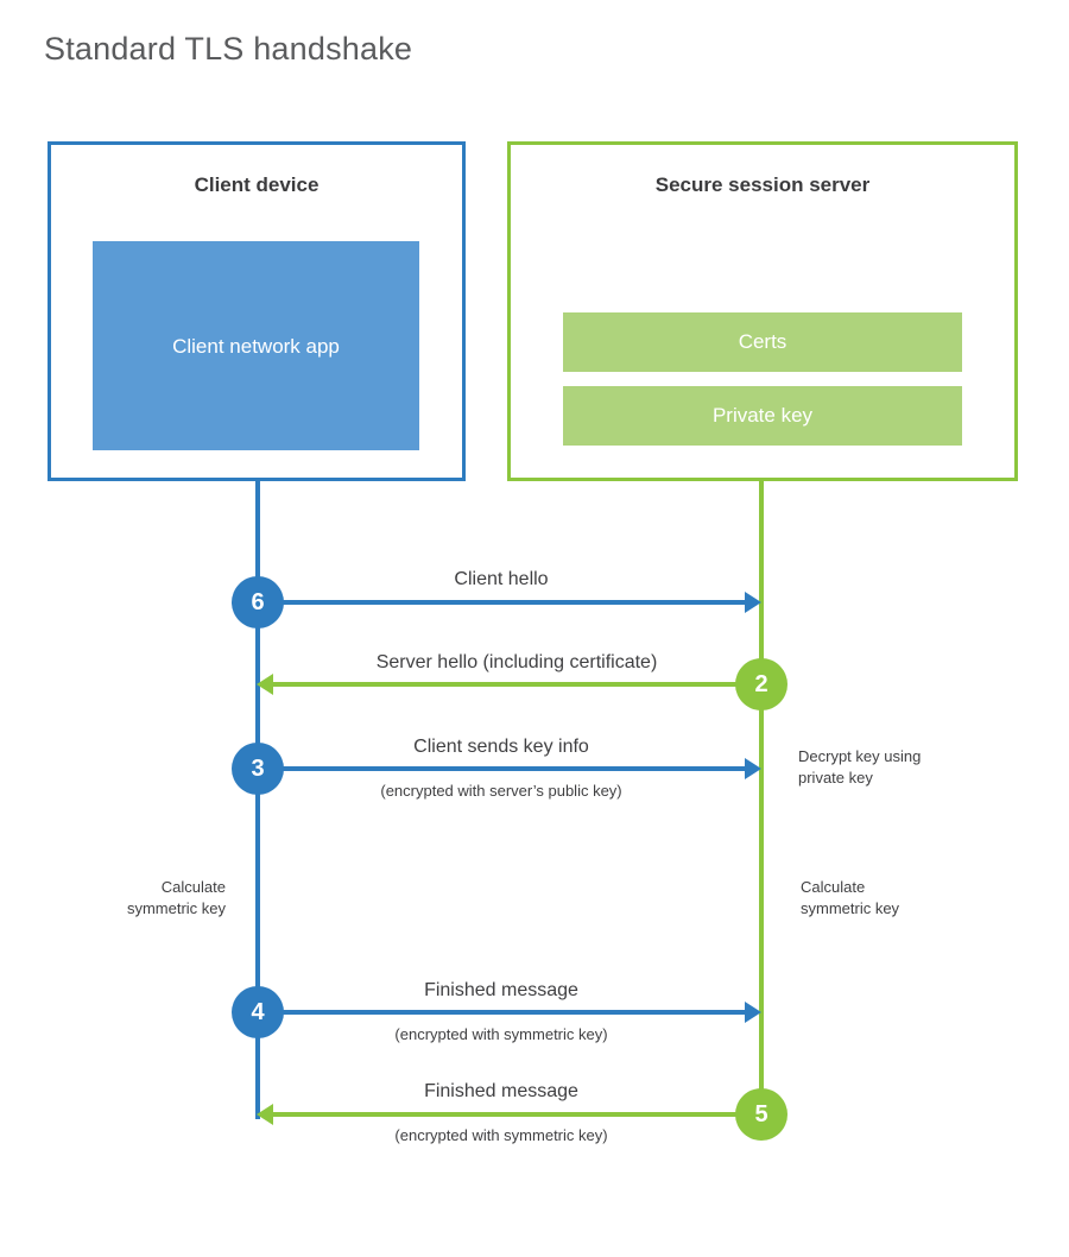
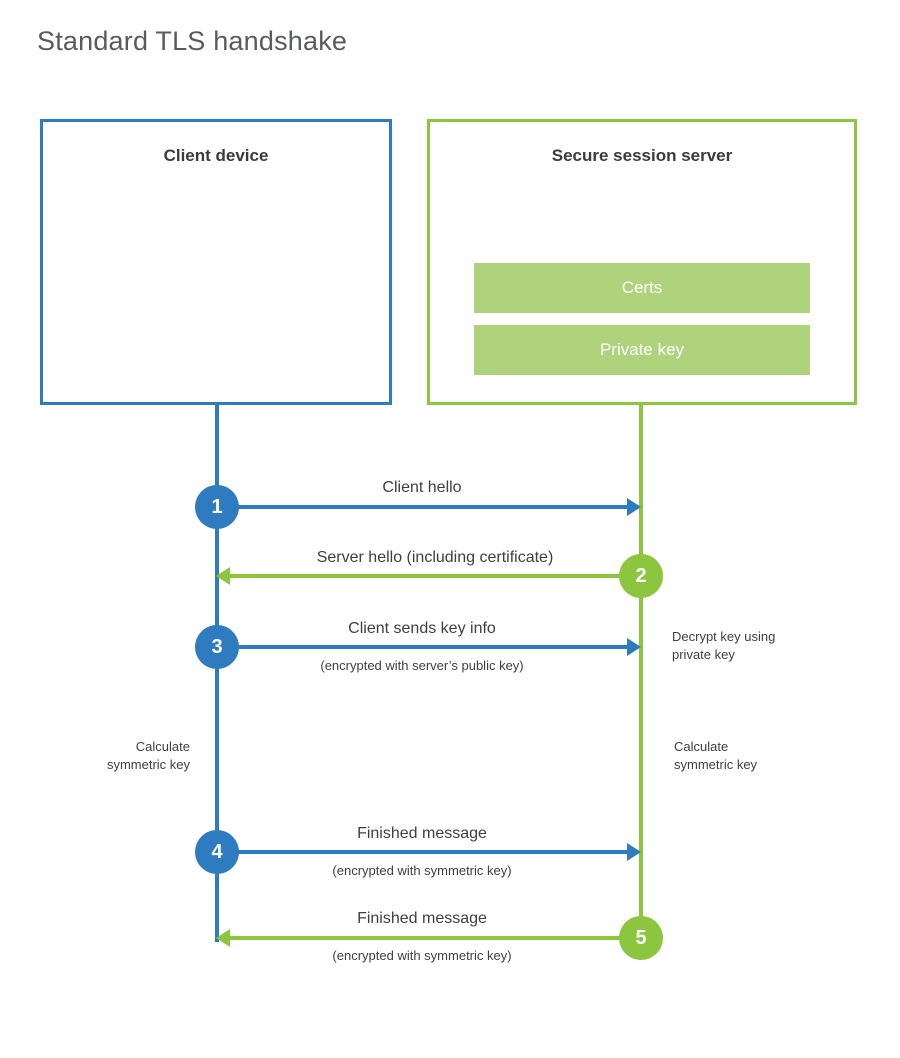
  Standard TLS handshake
  Client device
- Client network app
  Secure session server
  Certs
  Private key
- 6
+ 1
  Client hello
  2
  Server hello (including certificate)
  3
  Client sends key info
  (encrypted with server’s public key)
  Decrypt key using
  private key
  Calculate
  symmetric key
  Calculate
  symmetric key
  4
  Finished message
  (encrypted with symmetric key)
  5
  Finished message
  (encrypted with symmetric key)
